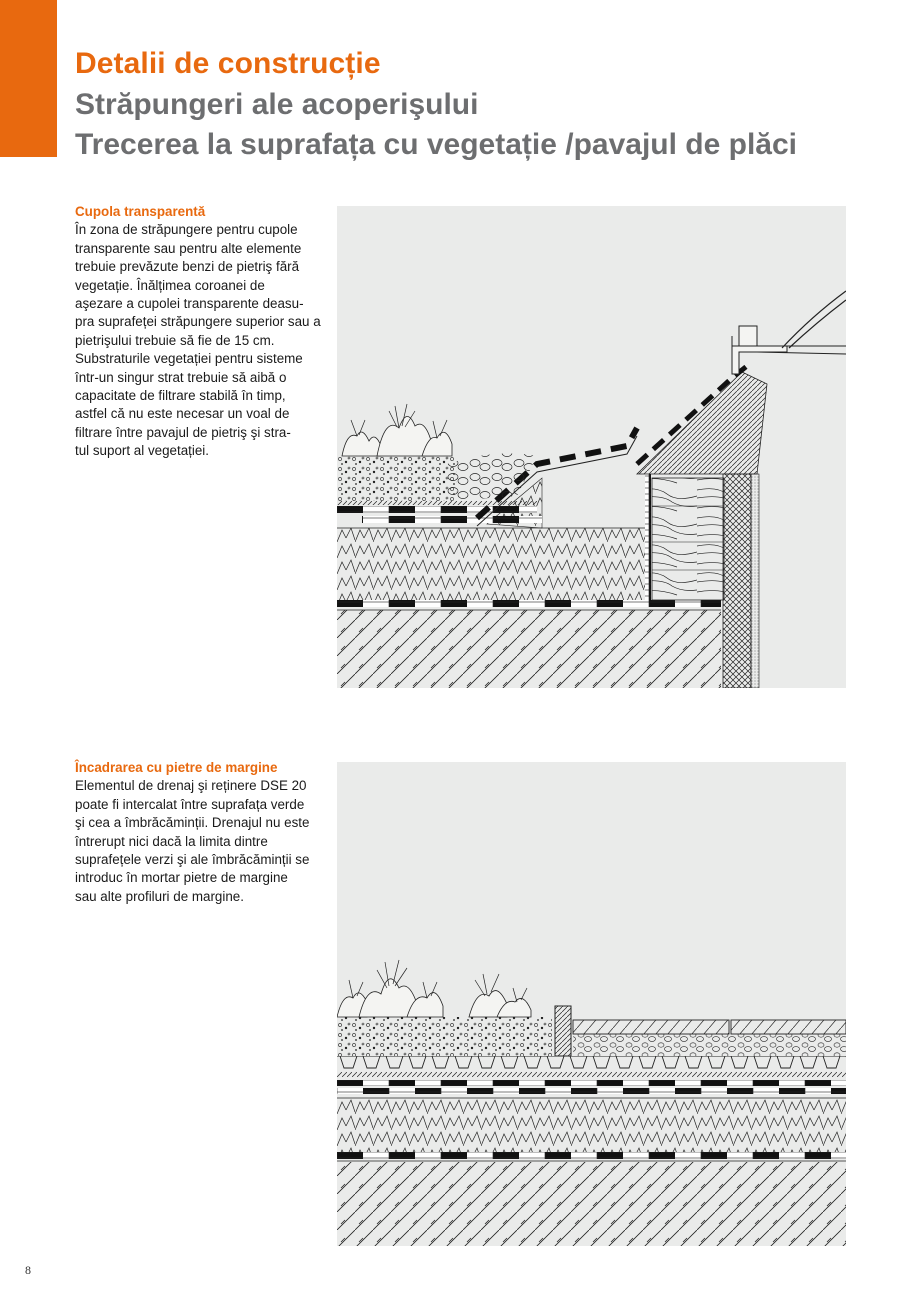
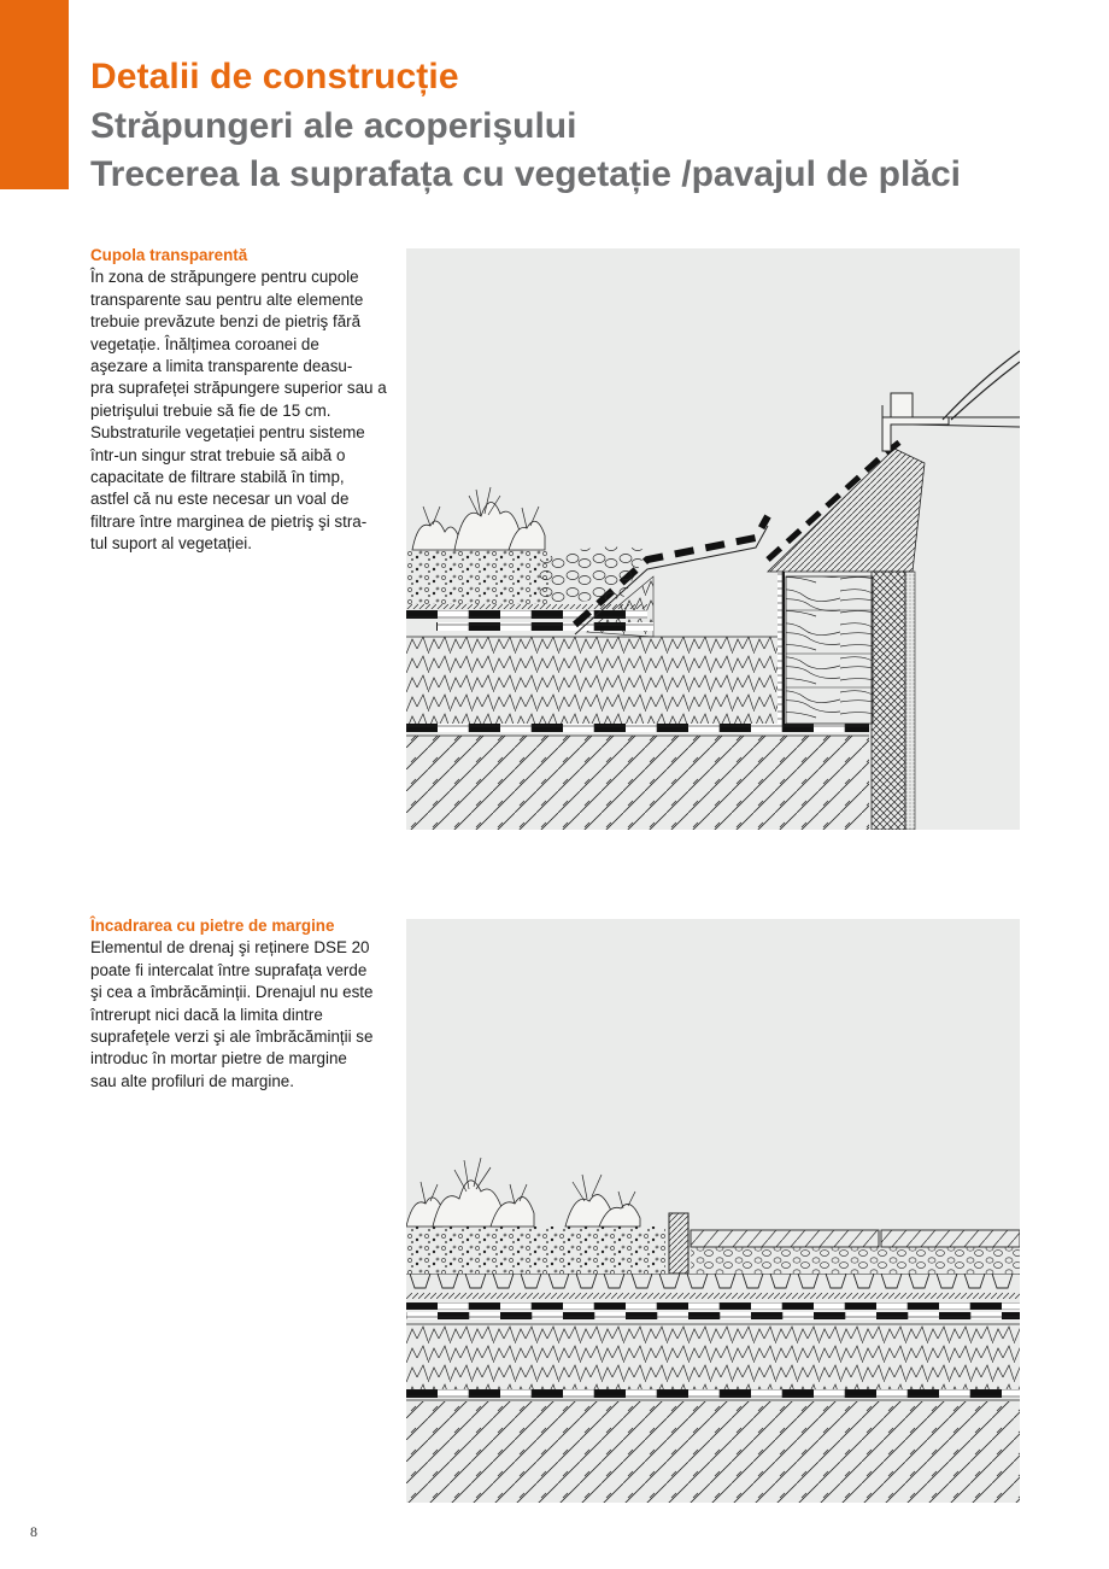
  Detalii de construcție
  Străpungeri ale acoperişului
  Trecerea la suprafața cu vegetație /pavajul de plăci
  Cupola transparentă
  În zona de străpungere pentru cupole
  transparente sau pentru alte elemente
  trebuie prevăzute benzi de pietriş fără
  vegetație. Înălțimea coroanei de
- aşezare a cupolei transparente deasu-
+ aşezare a limita transparente deasu-
  pra suprafeței străpungere superior sau a
  pietrişului trebuie să fie de 15 cm.
  Substraturile vegetației pentru sisteme
  într-un singur strat trebuie să aibă o
  capacitate de filtrare stabilă în timp,
  astfel că nu este necesar un voal de
- filtrare între pavajul de pietriş şi stra-
+ filtrare între marginea de pietriş şi stra-
  tul suport al vegetației.
  Încadrarea cu pietre de margine
  Elementul de drenaj şi reținere DSE 20
  poate fi intercalat între suprafața verde
  şi cea a îmbrăcăminții. Drenajul nu este
  întrerupt nici dacă la limita dintre
  suprafețele verzi şi ale îmbrăcăminții se
  introduc în mortar pietre de margine
  sau alte profiluri de margine.
  8
